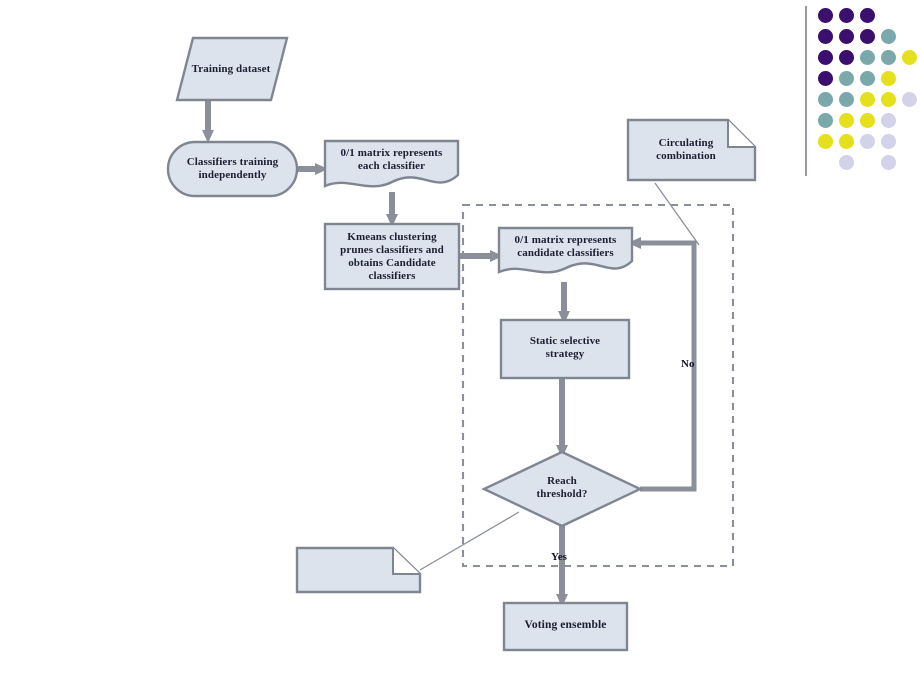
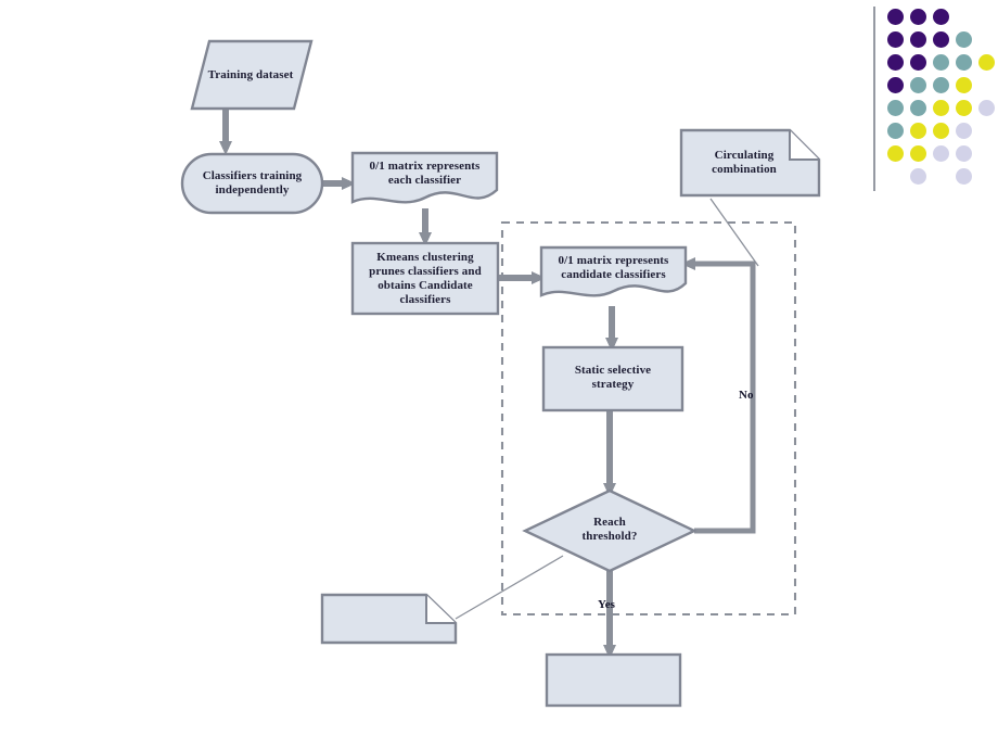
  Training dataset
  Classifiers training
  independently
  0/1 matrix represents
  each classifier
  Kmeans clustering
  prunes classifiers and
  obtains Candidate
  classifiers
  0/1 matrix represents
  candidate classifiers
  Static selective
  strategy
  Reach
  threshold?
- Voting ensemble
  Circulating
  combination
  No
  Yes
